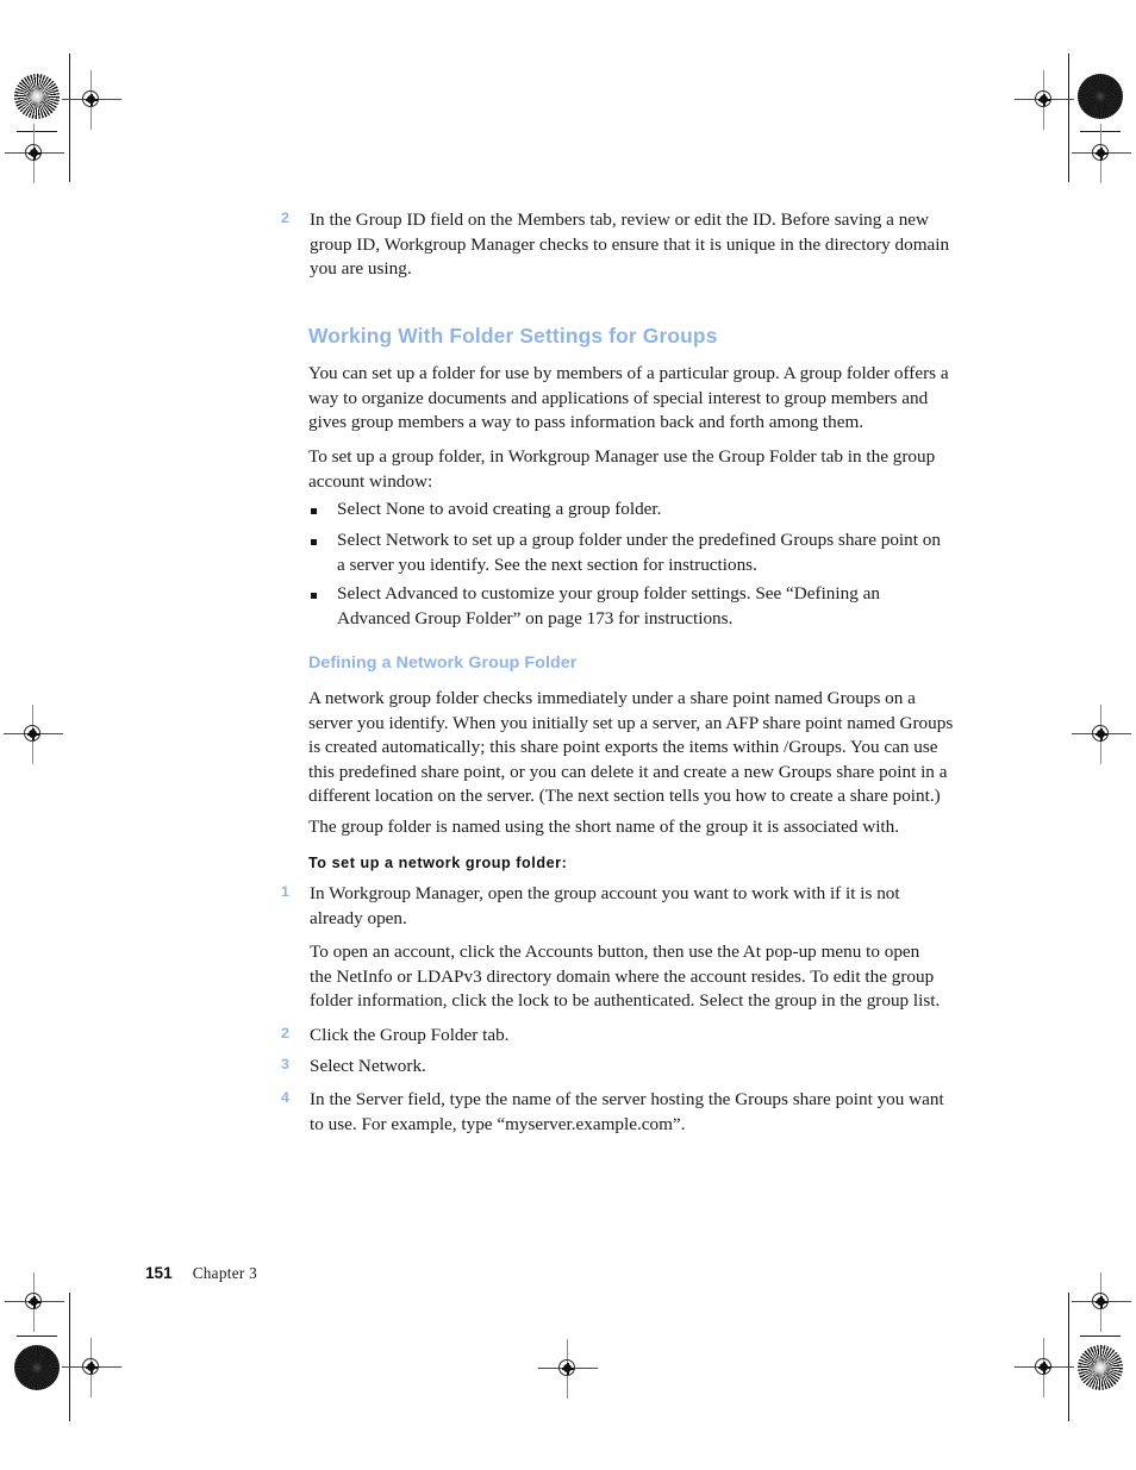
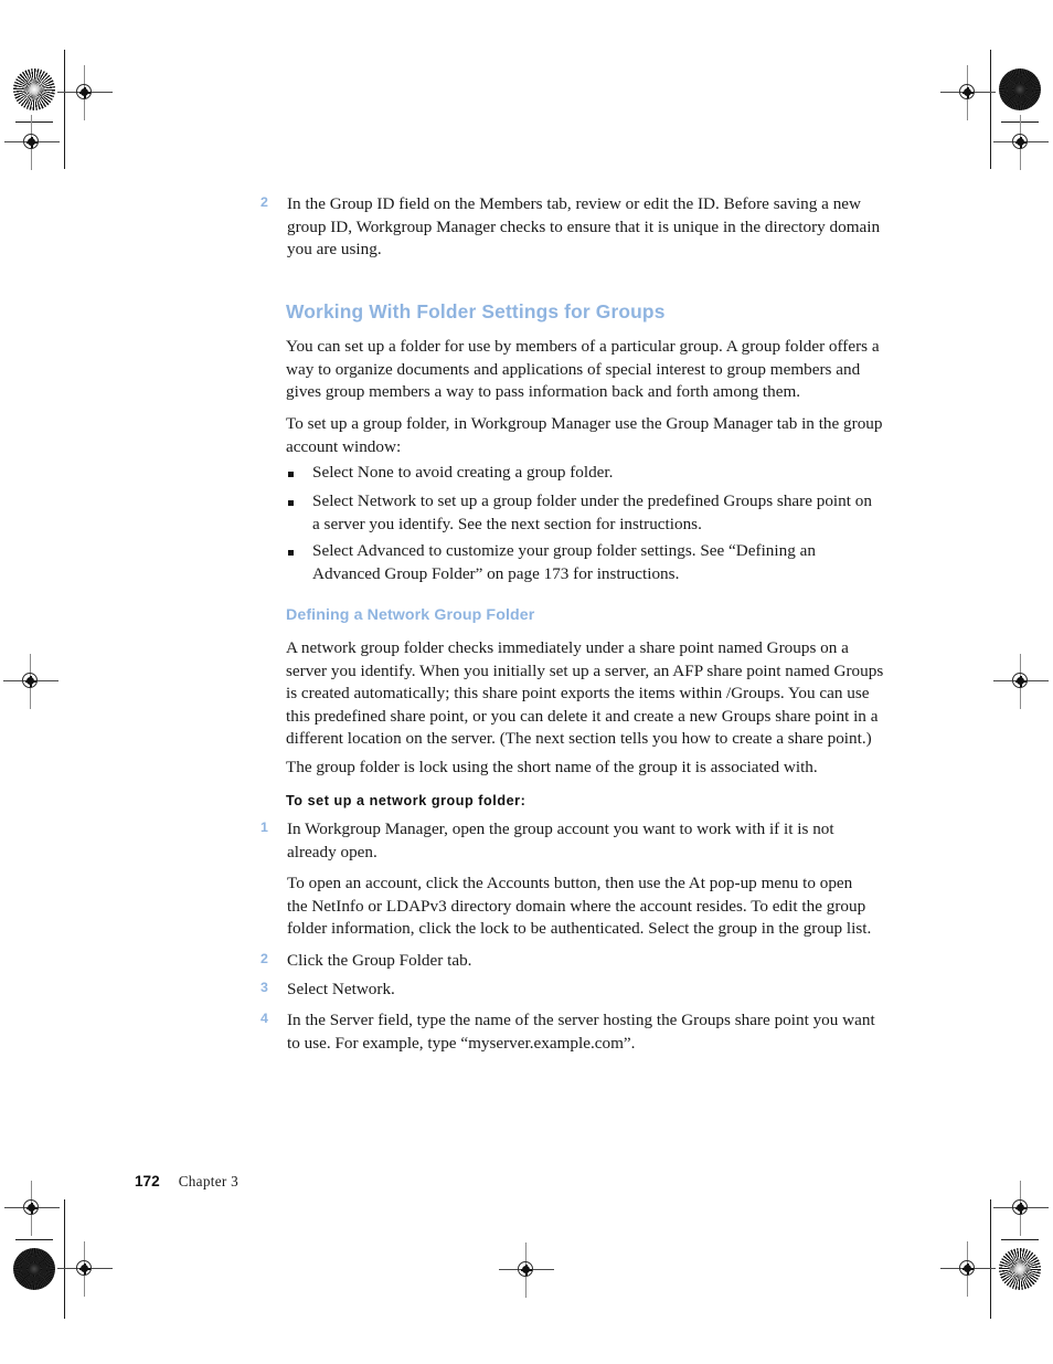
  2
  In the Group ID field on the Members tab, review or edit the ID. Before saving a new group ID, Workgroup Manager checks to ensure that it is unique in the directory domain you are using.
  Working With Folder Settings for Groups
  You can set up a folder for use by members of a particular group. A group folder offers a way to organize documents and applications of special interest to group members and gives group members a way to pass information back and forth among them.
- To set up a group folder, in Workgroup Manager use the Group Folder tab in the group account window:
+ To set up a group folder, in Workgroup Manager use the Group Manager tab in the group account window:
  Select None to avoid creating a group folder.
  Select Network to set up a group folder under the predefined Groups share point on a server you identify. See the next section for instructions.
  Select Advanced to customize your group folder settings. See “Defining an Advanced Group Folder” on page 173 for instructions.
  Defining a Network Group Folder
  A network group folder checks immediately under a share point named Groups on a server you identify. When you initially set up a server, an AFP share point named Groups is created automatically; this share point exports the items within /Groups. You can use this predefined share point, or you can delete it and create a new Groups share point in a different location on the server. (The next section tells you how to create a share point.)
- The group folder is named using the short name of the group it is associated with.
+ The group folder is lock using the short name of the group it is associated with.
  To set up a network group folder:
  1
  In Workgroup Manager, open the group account you want to work with if it is not already open.
  To open an account, click the Accounts button, then use the At pop-up menu to open the NetInfo or LDAPv3 directory domain where the account resides. To edit the group folder information, click the lock to be authenticated. Select the group in the group list.
  2
  Click the Group Folder tab.
  3
  Select Network.
  4
  In the Server field, type the name of the server hosting the Groups share point you want to use. For example, type “myserver.example.com”.
- 151
+ 172
  Chapter 3
